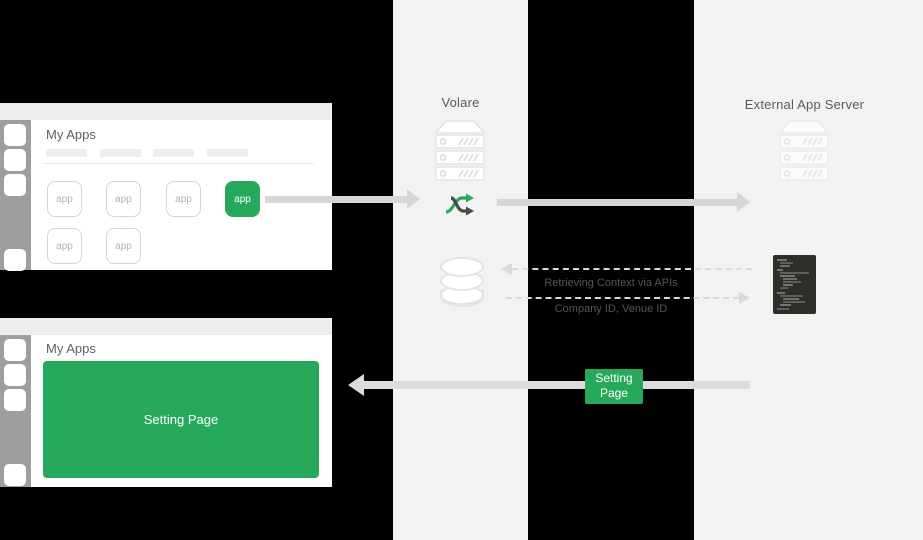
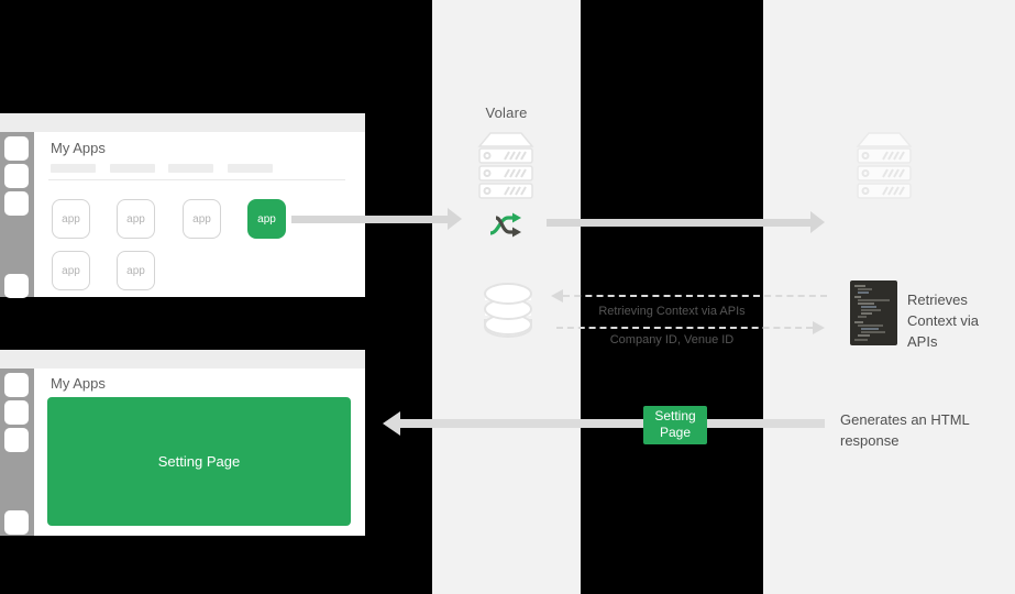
  My Apps
  app
  app
  app
  app
  app
  app
  My Apps
  Setting Page
  Volare
- External App Server
  Retrieving Context via APIs
  Company ID, Venue ID
+ Retrieves Context via APIs
+ Generates an HTML response
  Setting Page
